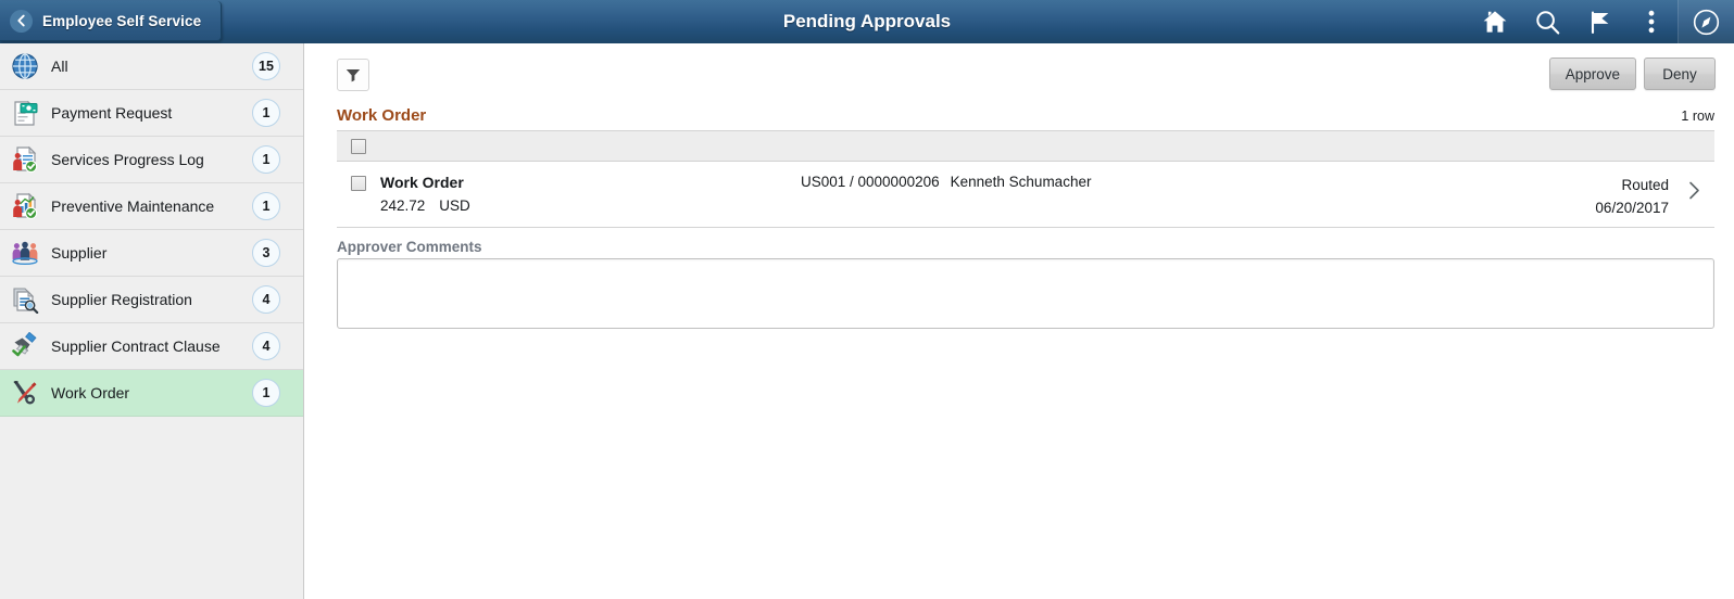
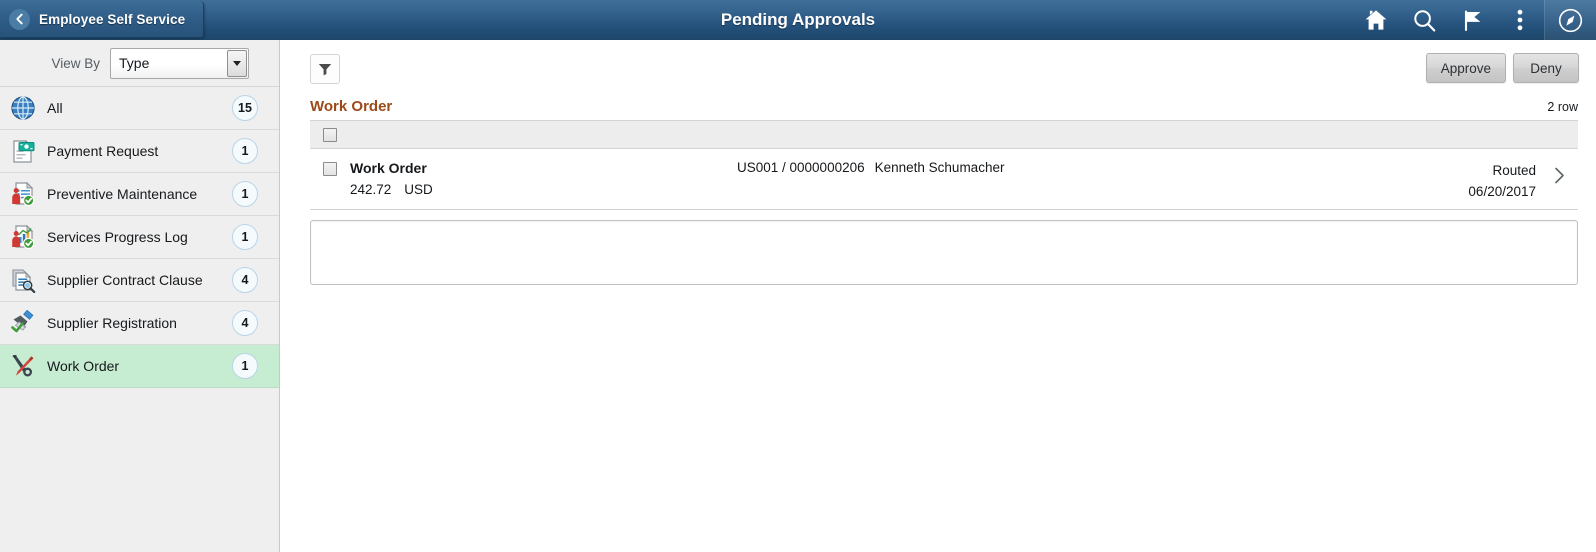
  Employee Self Service
  Pending Approvals
+ View By
+ Type
  All
  15
  Payment Request
  1
- Services Progress Log
+ Preventive Maintenance
  1
- Preventive Maintenance
+ Services Progress Log
  1
- Supplier
- 3
- Supplier Registration
+ Supplier Contract Clause
  4
- Supplier Contract Clause
+ Supplier Registration
  4
  Work Order
  1
  Approve
  Deny
  Work Order
- 1 row
+ 2 row
  Work Order
  242.72 USD
  US001 / 0000000206 Kenneth Schumacher
  Routed
  06/20/2017
- Approver Comments
